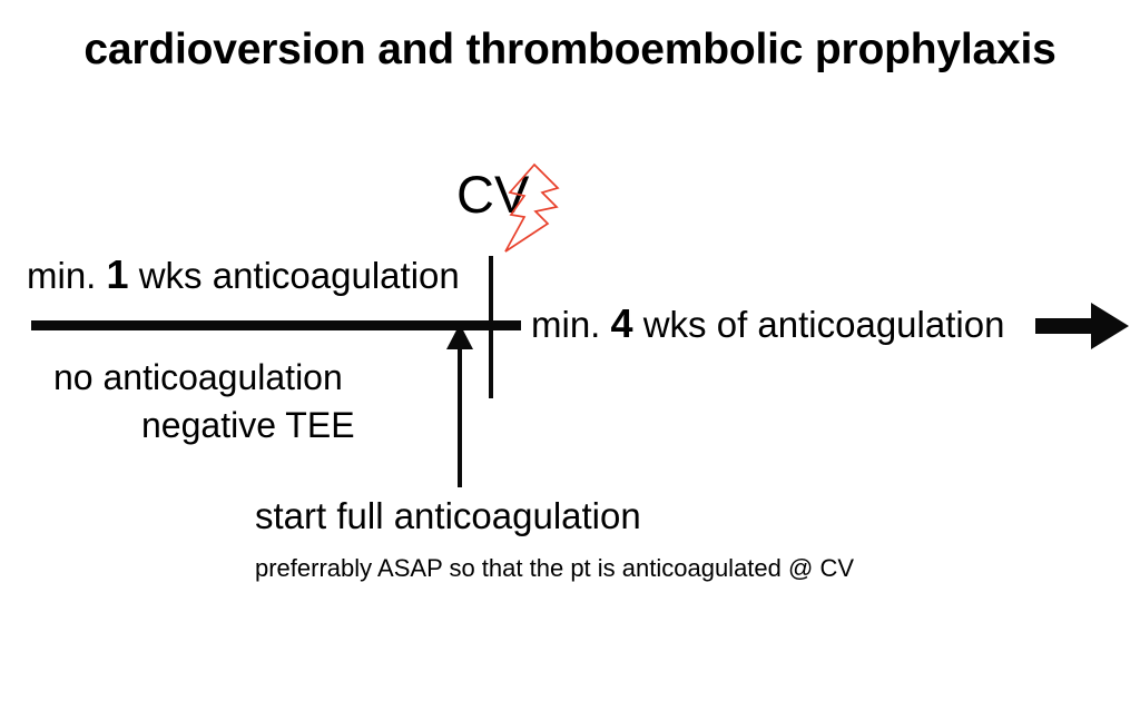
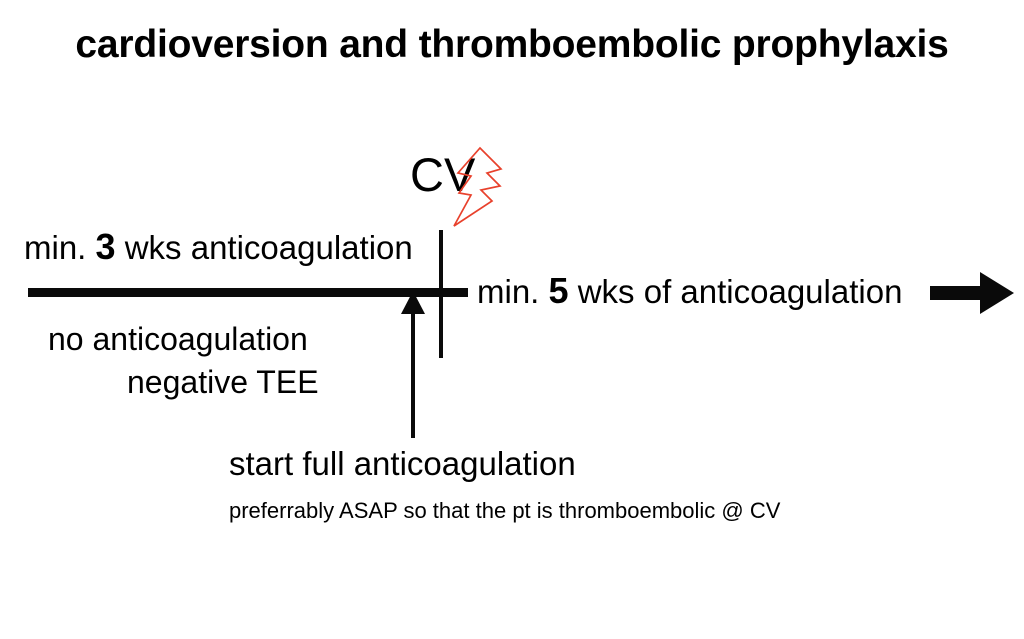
  cardioversion and thromboembolic prophylaxis
  CV
- min. 1 wks anticoagulation
+ min. 3 wks anticoagulation
- min. 4 wks of anticoagulation
+ min. 5 wks of anticoagulation
  no anticoagulation
  negative TEE
  start full anticoagulation
- preferrably ASAP so that the pt is anticoagulated @ CV
+ preferrably ASAP so that the pt is thromboembolic @ CV
